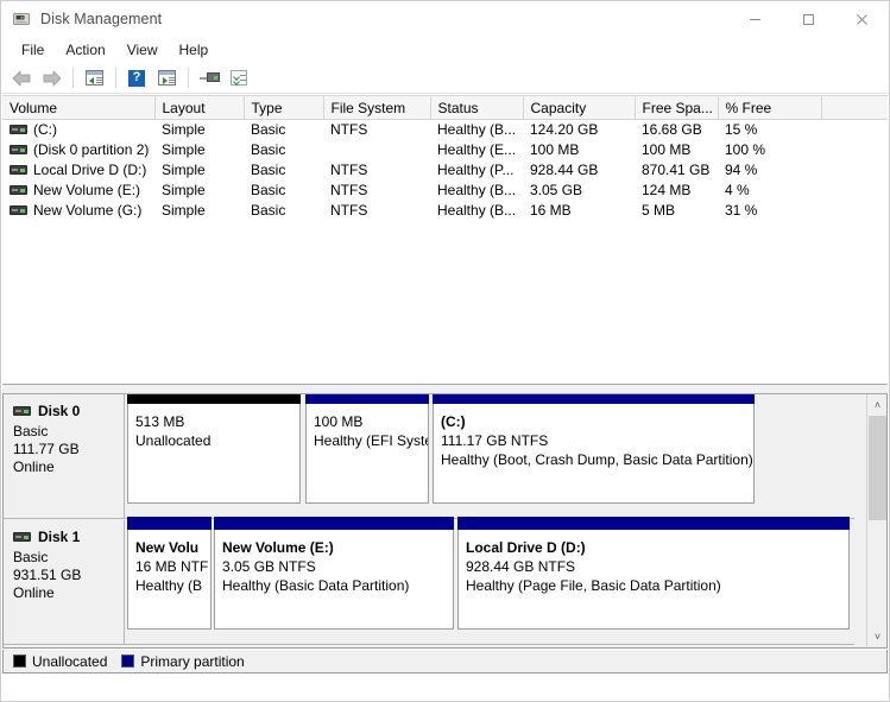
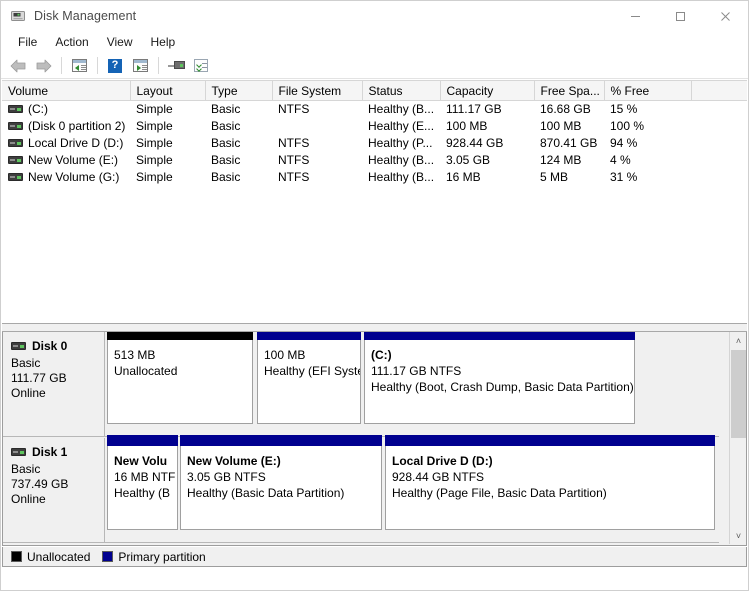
  Disk Management
  File
  Action
  View
  Help
  ?
  Volume	Layout	Type	File System	Status	Capacity	Free Spa...	% Free
- (C:)	Simple	Basic	NTFS	Healthy (B...	124.20 GB	16.68 GB	15 %
+ (C:)	Simple	Basic	NTFS	Healthy (B...	111.17 GB	16.68 GB	15 %
  (Disk 0 partition 2)	Simple	Basic		Healthy (E...	100 MB	100 MB	100 %
  Local Drive D (D:)	Simple	Basic	NTFS	Healthy (P...	928.44 GB	870.41 GB	94 %
  New Volume (E:)	Simple	Basic	NTFS	Healthy (B...	3.05 GB	124 MB	4 %
  New Volume (G:)	Simple	Basic	NTFS	Healthy (B...	16 MB	5 MB	31 %
  Disk 0
  Basic
  111.77 GB
  Online
  513 MB
  Unallocated
  100 MB
  Healthy (EFI Syst
  (C:)
  111.17 GB NTFS
  Healthy (Boot, Crash Dump, Basic Data Partition)
  Disk 1
  Basic
- 931.51 GB
+ 737.49 GB
  Online
  New Volu
  16 MB NTF
  Healthy (B
  New Volume (E:)
  3.05 GB NTFS
  Healthy (Basic Data Partition)
  Local Drive D (D:)
  928.44 GB NTFS
  Healthy (Page File, Basic Data Partition)
  ˄
  ˅
  Unallocated
  Primary partition
